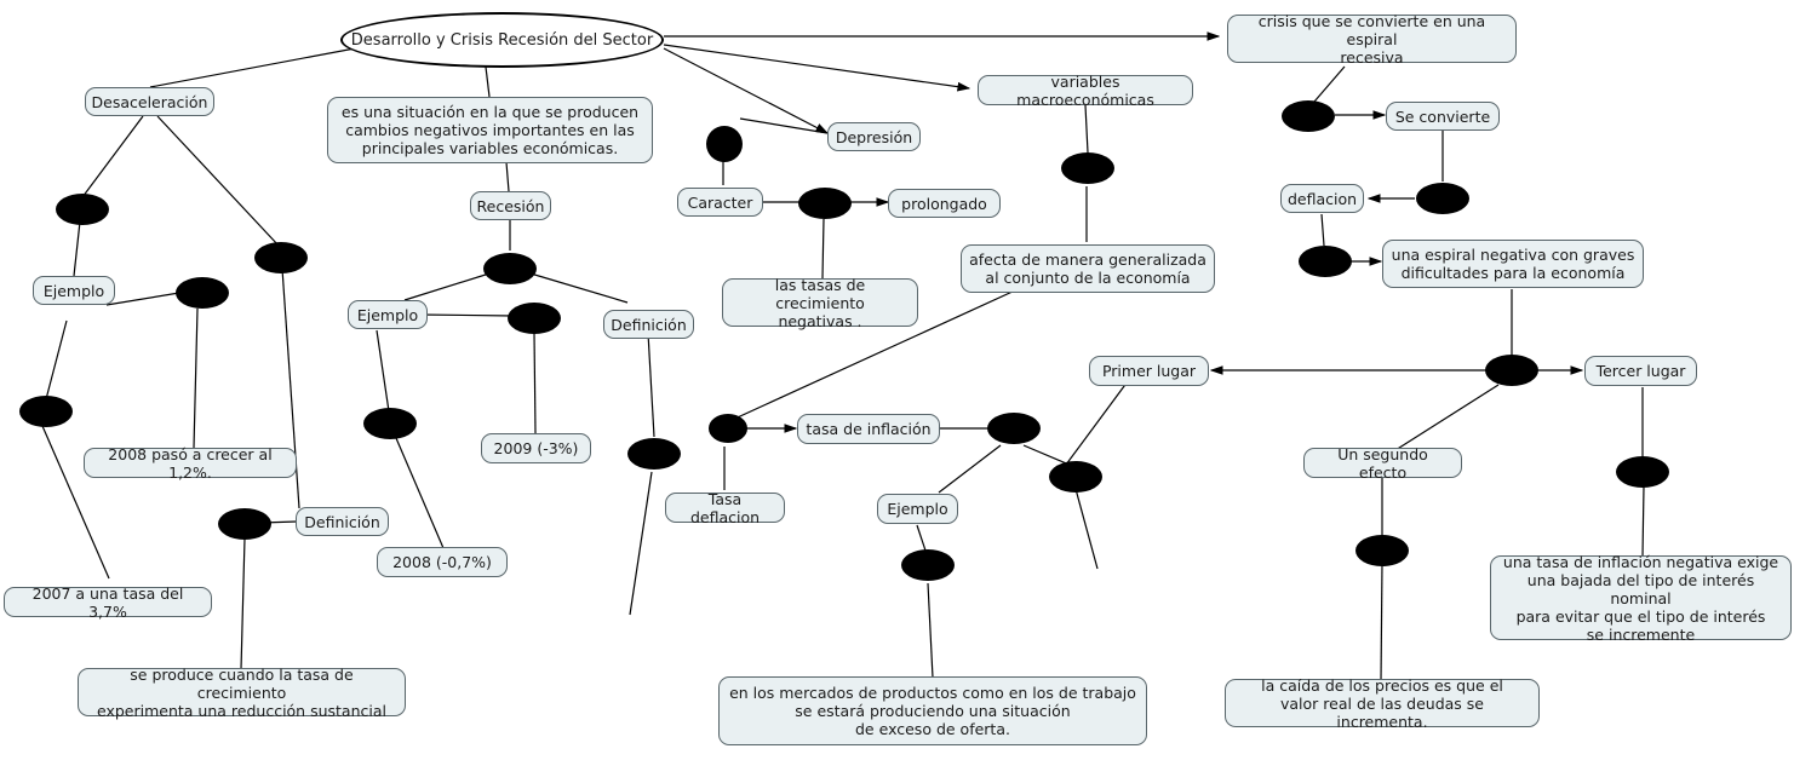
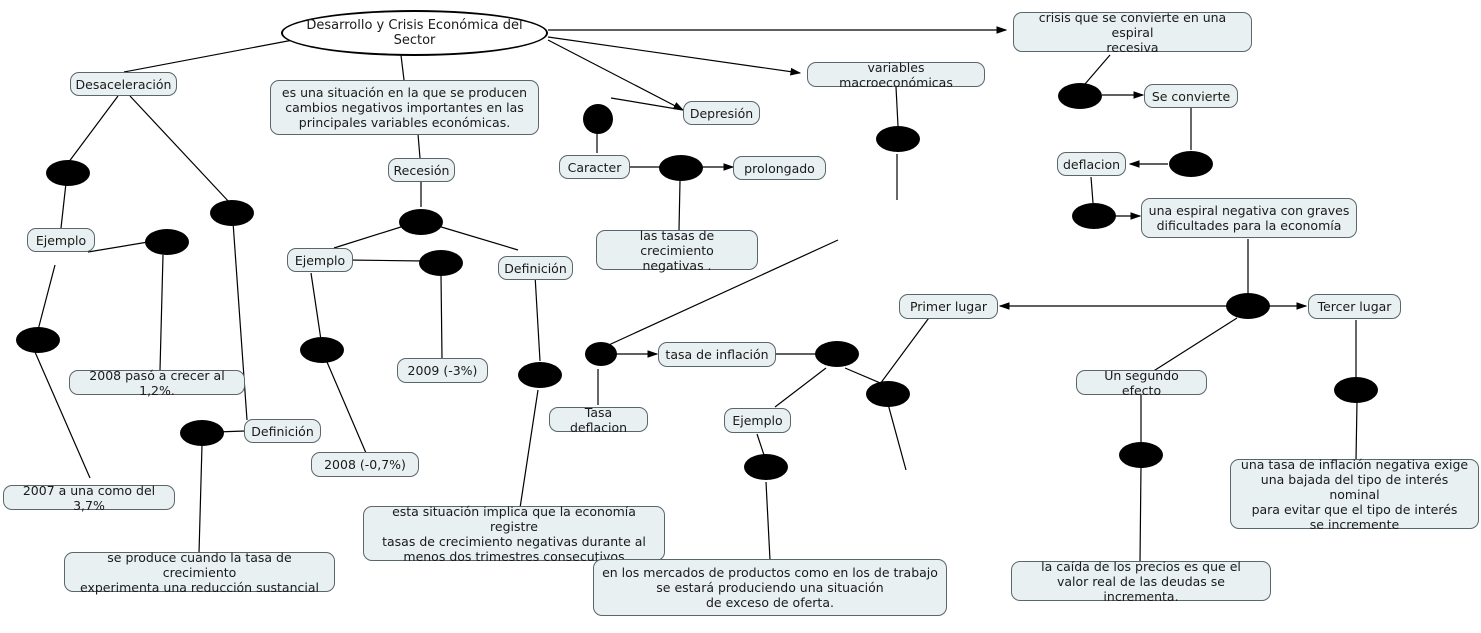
- Desarrollo y Crisis Recesión del Sector
+ Desarrollo y Crisis Económica del Sector
  Desaceleración
  es una situación en la que se producen
  cambios negativos importantes en las
  principales variables económicas.
  Recesión
  Depresión
  Caracter
  prolongado
  variables macroeconómicas
  crisis que se convierte en una espiral
  recesiva
  Se convierte
  deflacion
  las tasas de crecimiento
  negativas .
- afecta de manera generalizada
- al conjunto de la economía
  una espiral negativa con graves
  dificultades para la economía
  Ejemplo
  Ejemplo
  Definición
  Definición
  2008 pasó a crecer al 1,2%.
  2009 (-3%)
- 2007 a una tasa del 3,7%
+ 2007 a una como del 3,7%
  2008 (-0,7%)
  se produce cuando la tasa de crecimiento
  experimenta una reducción sustancial
  tasa de inflación
  Tasa deflacion
  Ejemplo
+ esta situación implica que la economía registre
+ tasas de crecimiento negativas durante al
+ menos dos trimestres consecutivos
  en los mercados de productos como en los de trabajo
  se estará produciendo una situación
  de exceso de oferta.
  Primer lugar
  Tercer lugar
  Un segundo efecto
  la caída de los precios es que el
  valor real de las deudas se incrementa.
  una tasa de inflación negativa exige
  una bajada del tipo de interés nominal
  para evitar que el tipo de interés
  se incremente
